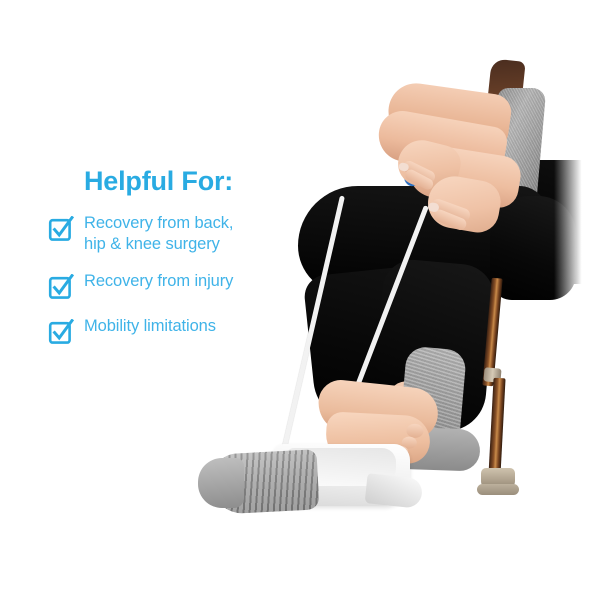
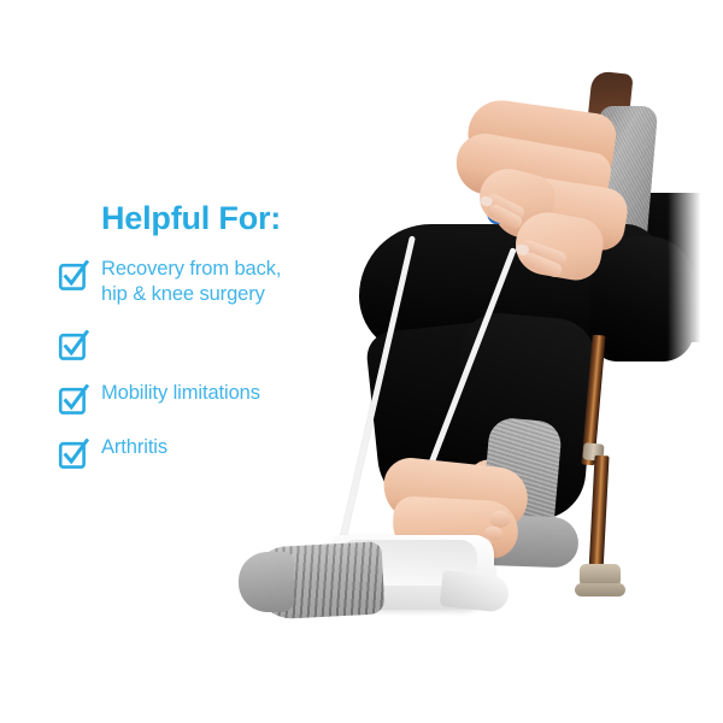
  Helpful For:
  Recovery from back,
  hip & knee surgery
- Recovery from injury
  Mobility limitations
+ Arthritis
